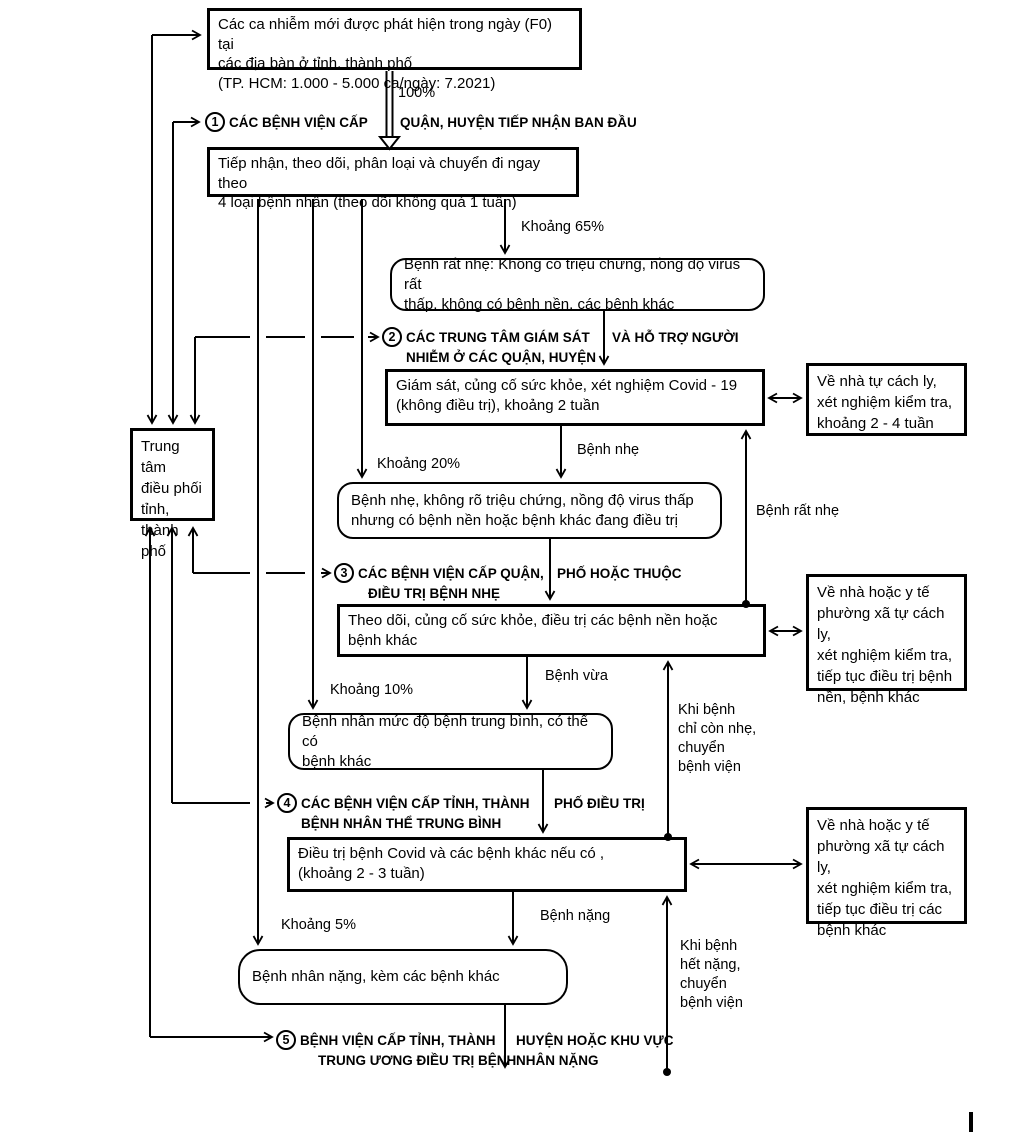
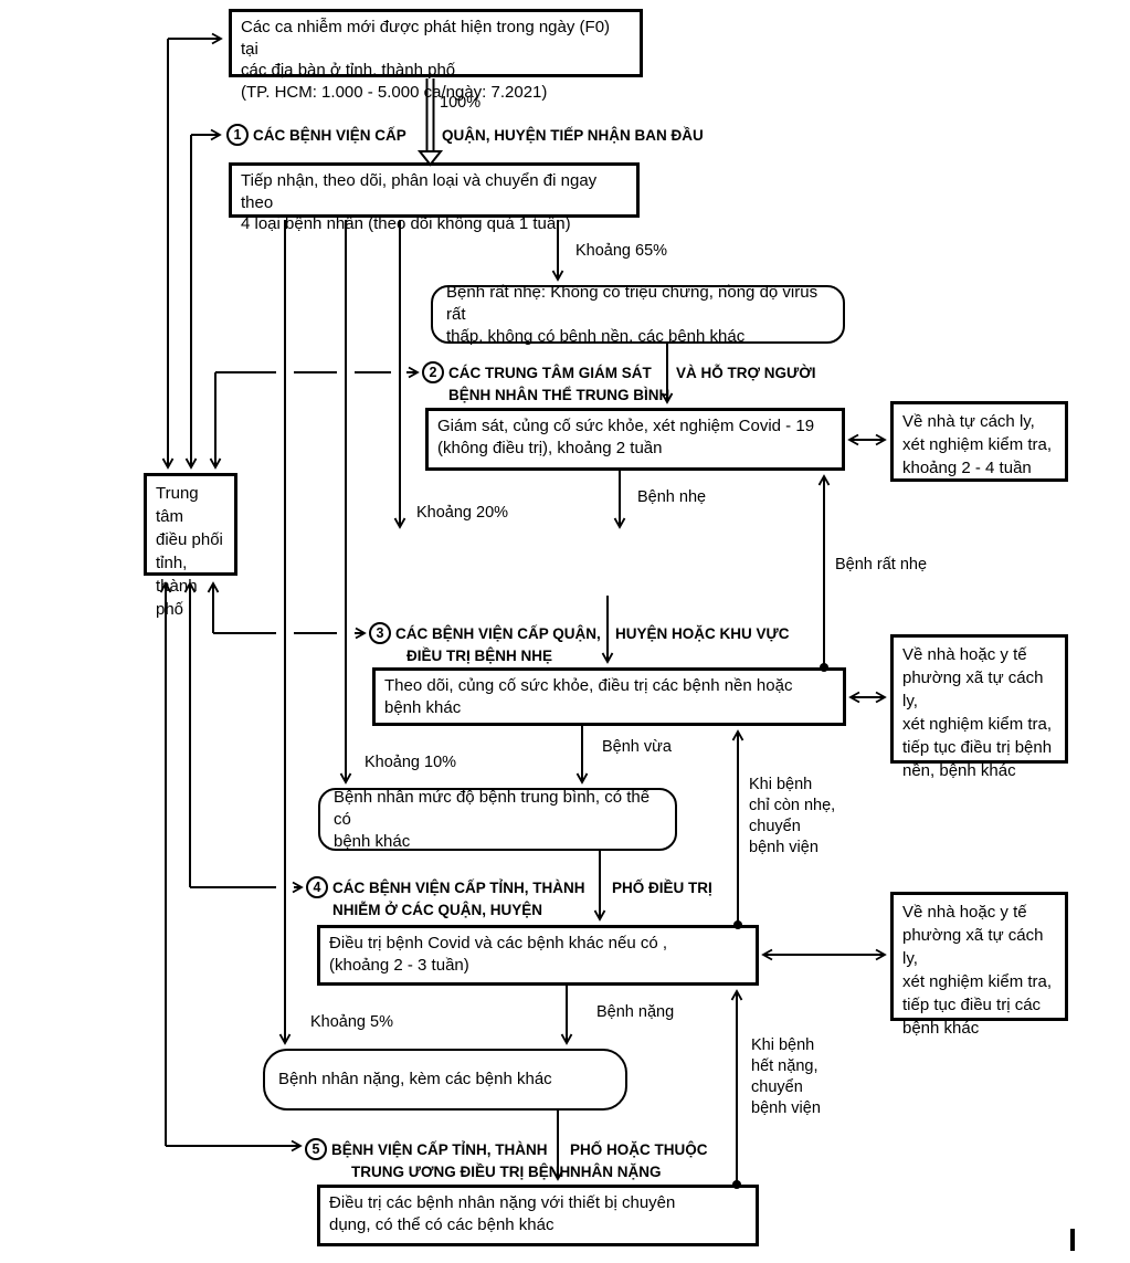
  Các ca nhiễm mới được phát hiện trong ngày (F0) tại
  các địa bàn ở tỉnh, thành phố
  (TP. HCM: 1.000 - 5.000a/ngày: 7.2021)
  Tiếp nhận, theo dõi, phân loại và chuyển đi ngay theo
  4 loại bệnh nhân (theo dõi không quá 1 tuần)
  Giám sát, củng cố sức khỏe, xét nghiệm Covid - 19
  (không điều trị), khoảng 2 tuần
  Về nhà tự cách ly,
  xét nghiệm kiểm tra,
  khoảng 2 - 4 tuần
  Trung tâm
  điều phối
  tỉnh, tành
  phố
  Theo dõi, củng cố sức khỏe, điều trị các bệnh nền hoặc
  bệnh khác
  Về nhà hoặc y tế
  phường xã tự cách ly,
  xét nghiệm kiểm tra,
  tiếp tục điều trị bệnh
  nền, bệnh khác
  Điều trị bệnh Covid và các bệnh khác nếu có ,
  (khoảng 2 - 3 tuần)
  Về nhà hoặc y tế
  phường xã tự cách ly,
  xét nghiệm kiểm tra,
  tiếp tục điều trị các
  bệnh khác
+ Điều trị các bệnh nhân nặng với thiết bị chuyên
+ dụng, có thể có các bệnh khác
  Bệnh rất nhẹ: Không có triệu chứng, nồng độ virus rất
  thấp, không có bệnh nền, các bệnh khác
- Bệnh nhẹ, không rõ triệu chứng, nồng độ virus thấp
- nhưng có bệnh nền hoặc bệnh khác đang điều trị
  Bệnh nhân mức độ bệnh trung bình, có thể có
  bệnh khác
  Bệnh nhân nặng, kèm các bệnh khác
  1
  CÁC BỆNH VIỆN CẤP
  QUẬN, HUYỆN TIẾP NHẬN BAN ĐẦU
  2
  CÁC TRUNG TÂM GIÁM SÁT
  VÀ HỖ TRỢ NGƯỜI
- NHIỄM Ở CÁC QUẬN, HUYỆN
+ BỆNH NHÂN THỂ TRUNG BÌNH
  3
  CÁC BỆNH VIỆN CẤP QUẬN,
- PHỐ HOẶC THUỘC
+ HUYỆN HOẶC KHU VỰC
  ĐIỀU TRỊ BỆNH NHẸ
  4
  CÁC BỆNH VIỆN CẤP TỈNH, THÀNH
  PHỐ ĐIỀU TRỊ
- BỆNH NHÂN THỂ TRUNG BÌNH
+ NHIỄM Ở CÁC QUẬN, HUYỆN
  5
  BỆNH VIỆN CẤP TỈNH, THÀNH
- HUYỆN HOẶC KHU VỰC
+ PHỐ HOẶC THUỘC
  TRUNG ƯƠNG ĐIỀU TRỊ BỆNH
  NHÂN NẶNG
  100%
  Khoảng 65%
  Khoảng 20%
  Bệnh nhẹ
  Bệnh rất nhẹ
  Khoảng 10%
  Bệnh vừa
  Khi bệnh
  chỉ còn nhẹ,
  chuyển
  bệnh viện
  Khoảng 5%
  Bệnh nặng
  Khi bệnh
  hết nặng,
  chuyển
  bệnh viện
